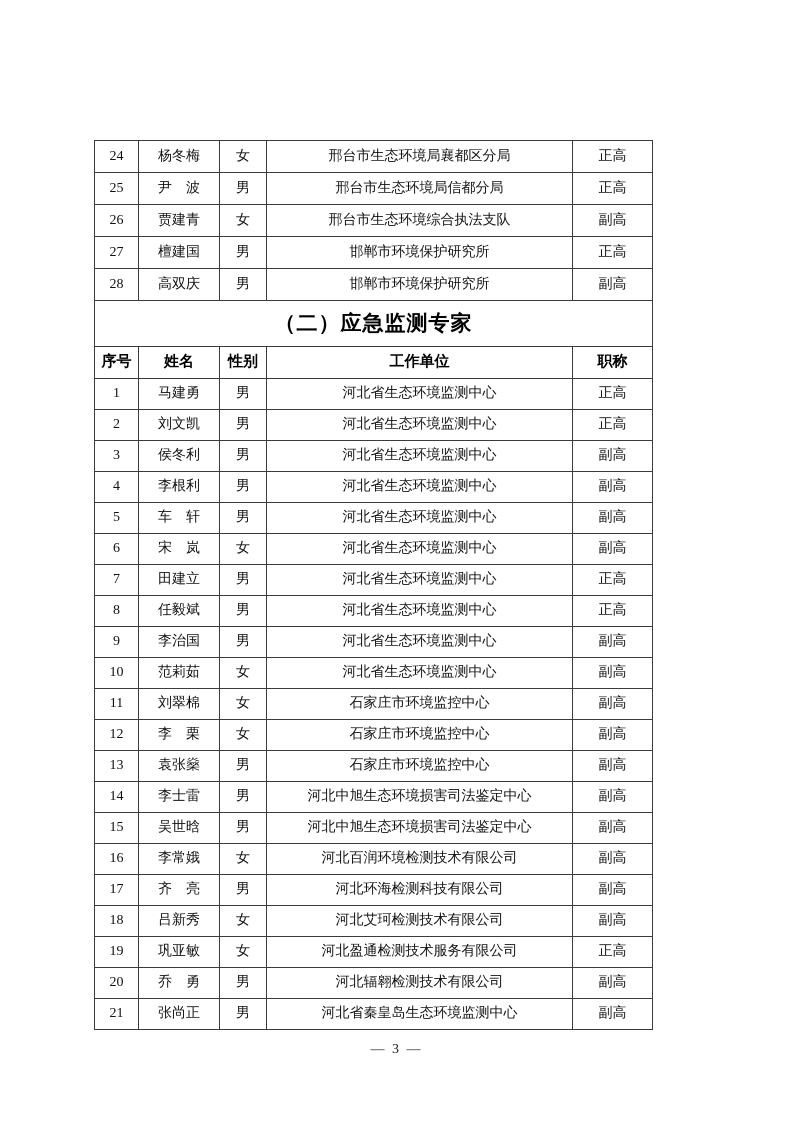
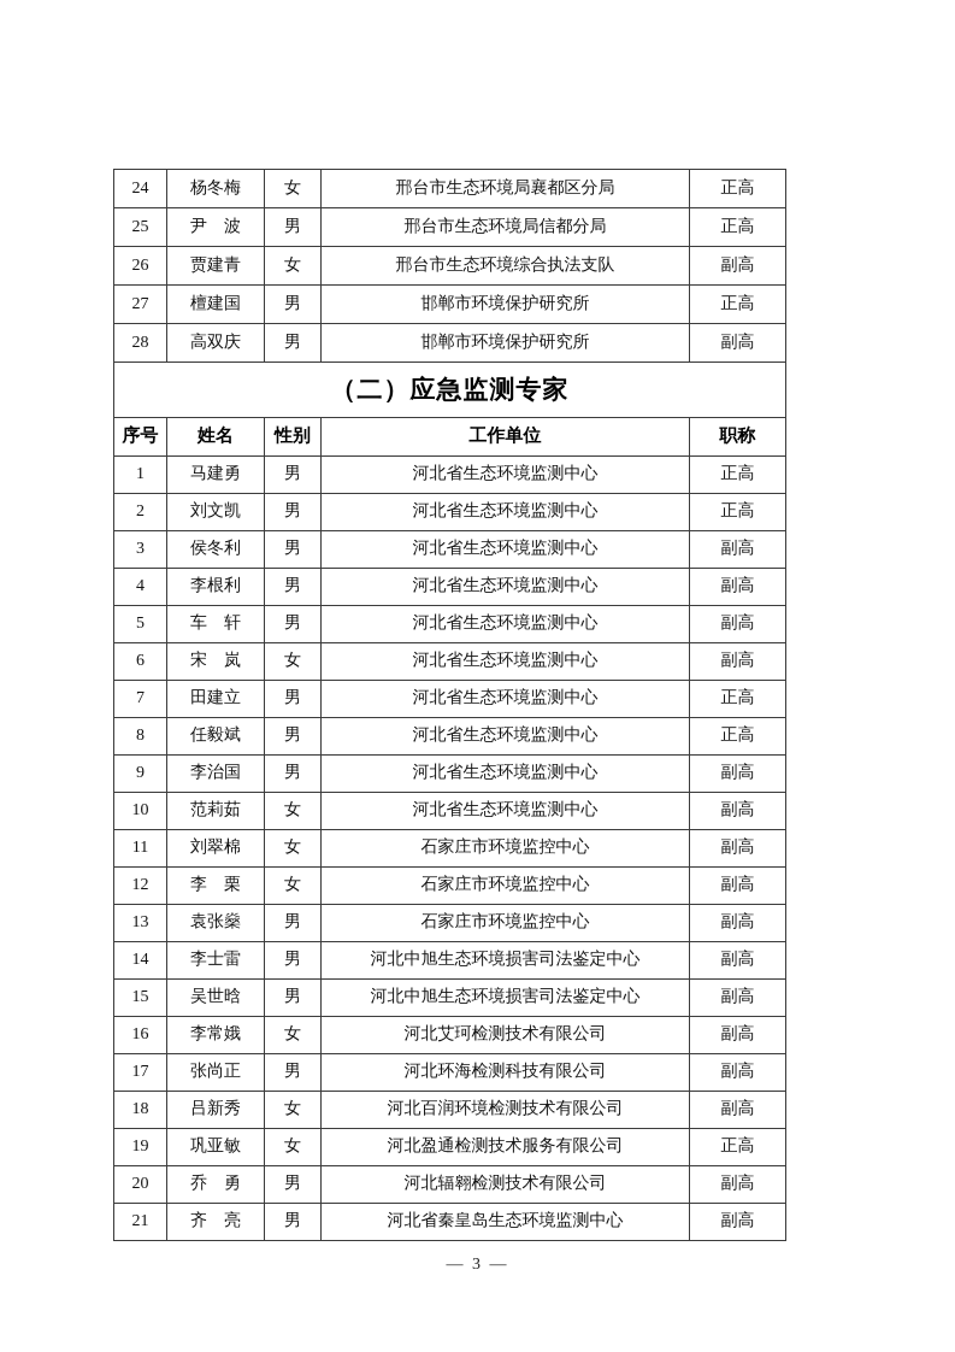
  24	杨冬梅	女	邢台市生态环境局襄都区分局	正高
  25	尹 波	男	邢台市生态环境局信都分局	正高
  26	贾建青	女	邢台市生态环境综合执法支队	副高
  27	檀建国	男	邯郸市环境保护研究所	正高
  28	高双庆	男	邯郸市环境保护研究所	副高
  （二）应急监测专家
  序号	姓名	性别	工作单位	职称
  1	马建勇	男	河北省生态环境监测中心	正高
  2	刘文凯	男	河北省生态环境监测中心	正高
  3	侯冬利	男	河北省生态环境监测中心	副高
  4	李根利	男	河北省生态环境监测中心	副高
  5	车 轩	男	河北省生态环境监测中心	副高
  6	宋 岚	女	河北省生态环境监测中心	副高
  7	田建立	男	河北省生态环境监测中心	正高
  8	任毅斌	男	河北省生态环境监测中心	正高
  9	李治国	男	河北省生态环境监测中心	副高
  10	范莉茹	女	河北省生态环境监测中心	副高
  11	刘翠棉	女	石家庄市环境监控中心	副高
  12	李 栗	女	石家庄市环境监控中心	副高
  13	袁张燊	男	石家庄市环境监控中心	副高
  14	李士雷	男	河北中旭生态环境损害司法鉴定中心	副高
  15	吴世晗	男	河北中旭生态环境损害司法鉴定中心	副高
- 16	李常娥	女	河北百润环境检测技术有限公司	副高
+ 16	李常娥	女	河北艾珂检测技术有限公司	副高
- 17	齐 亮	男	河北环海检测科技有限公司	副高
+ 17	张尚正	男	河北环海检测科技有限公司	副高
- 18	吕新秀	女	河北艾珂检测技术有限公司	副高
+ 18	吕新秀	女	河北百润环境检测技术有限公司	副高
  19	巩亚敏	女	河北盈通检测技术服务有限公司	正高
  20	乔 勇	男	河北辐翱检测技术有限公司	副高
- 21	张尚正	男	河北省秦皇岛生态环境监测中心	副高
+ 21	齐 亮	男	河北省秦皇岛生态环境监测中心	副高
  — 3 —
